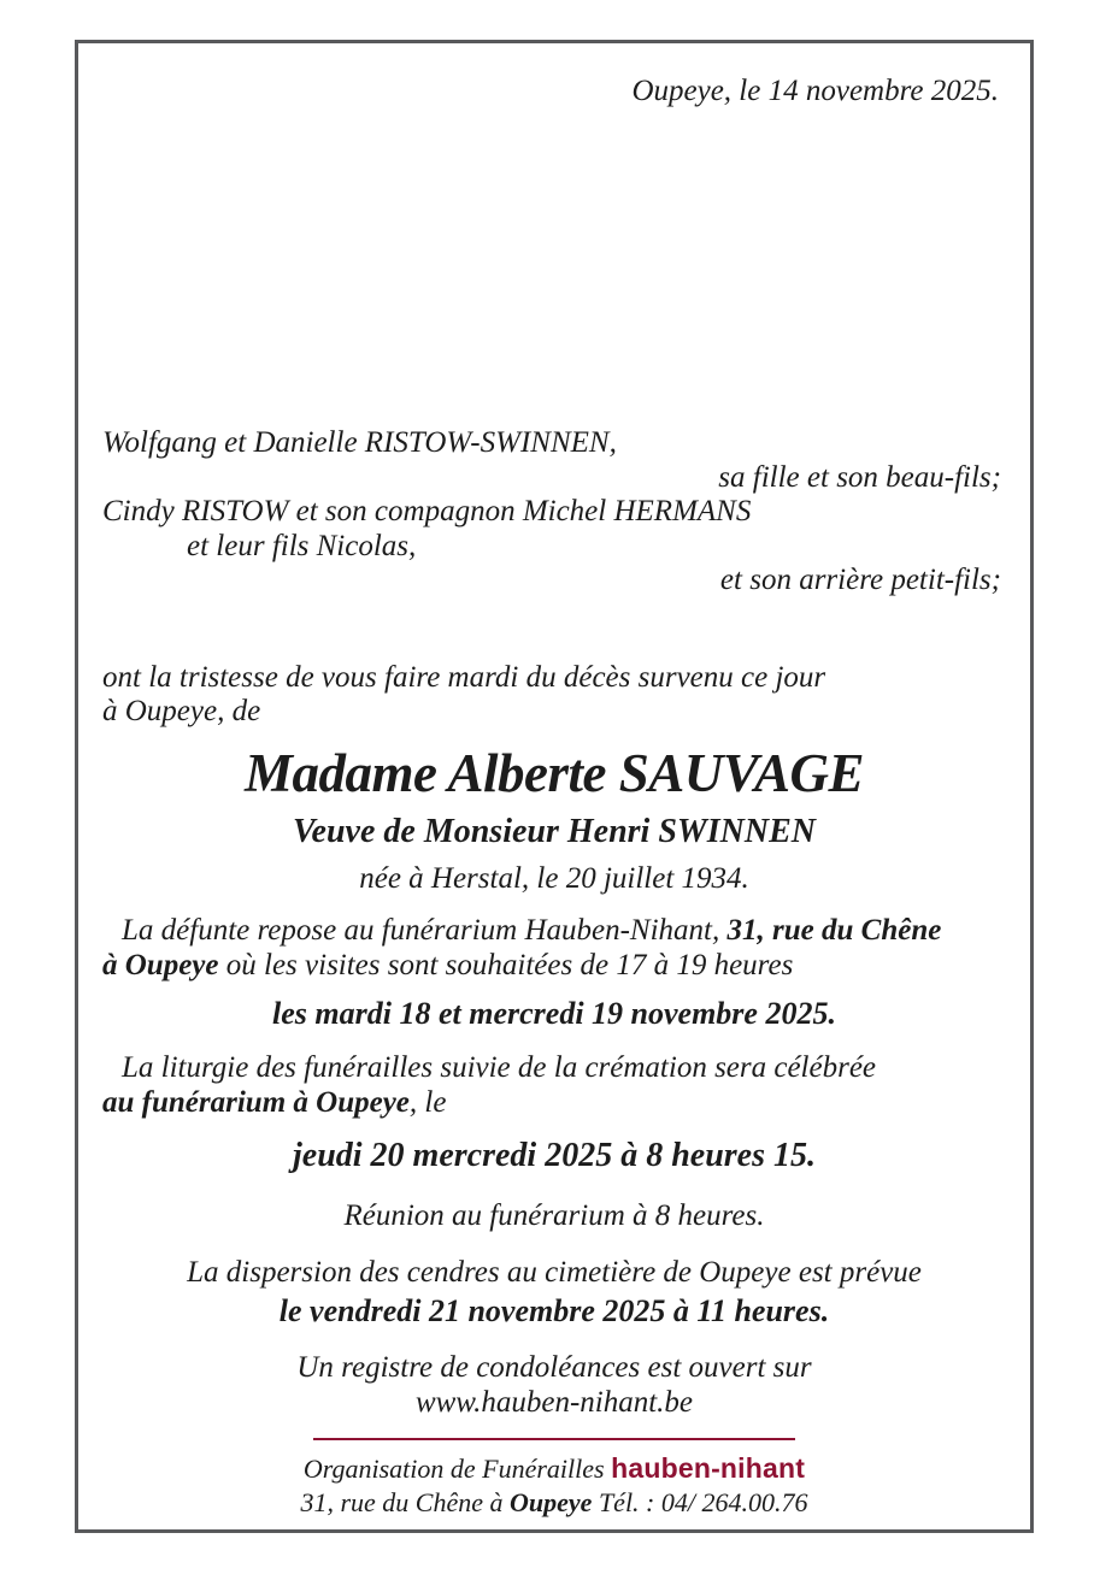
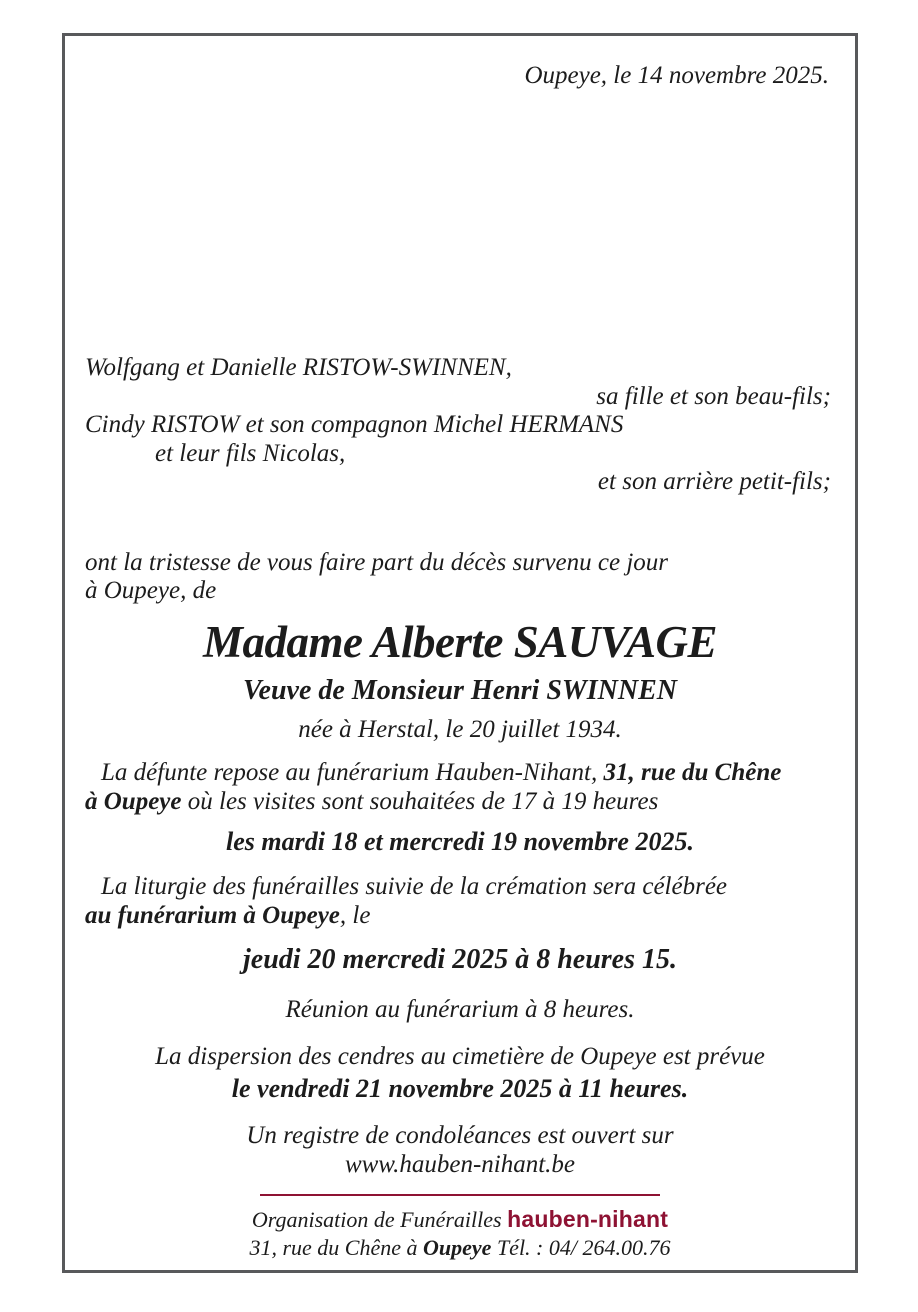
  Oupeye, le 14 novembre 2025.
  Wolfgang et Danielle RISTOW-SWINNEN,
  sa fille et son beau-fils;
  Cindy RISTOW et son compagnon Michel HERMANS
  et leur fils Nicolas,
  et son arrière petit-fils;
- ont la tristesse de vous faire mardi du décès survenu ce jour
+ ont la tristesse de vous faire part du décès survenu ce jour
  à Oupeye, de
  Madame Alberte SAUVAGE
  Veuve de Monsieur Henri SWINNEN
  née à Herstal, le 20 juillet 1934.
  La défunte repose au funérarium Hauben-Nihant, 31, rue du Chêne
  à Oupeye où les visites sont souhaitées de 17 à 19 heures
  les mardi 18 et mercredi 19 novembre 2025.
  La liturgie des funérailles suivie de la crémation sera célébrée
  au funérarium à Oupeye, le
  jeudi 20 mercredi 2025 à 8 heures 15.
  Réunion au funérarium à 8 heures.
  La dispersion des cendres au cimetière de Oupeye est prévue
  le vendredi 21 novembre 2025 à 11 heures.
  Un registre de condoléances est ouvert sur
  www.hauben-nihant.be
  Organisation de Funérailles hauben-nihant
  31, rue du Chêne à Oupeye Tél. : 04/ 264.00.76
